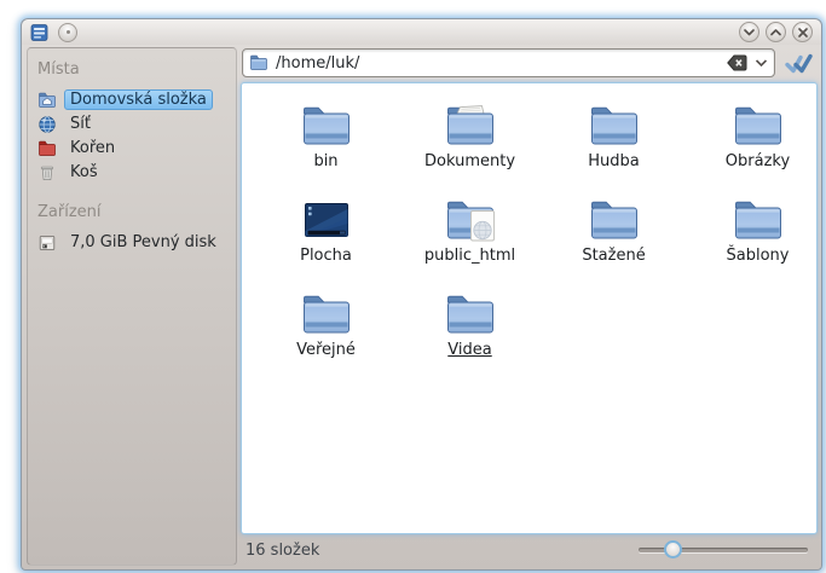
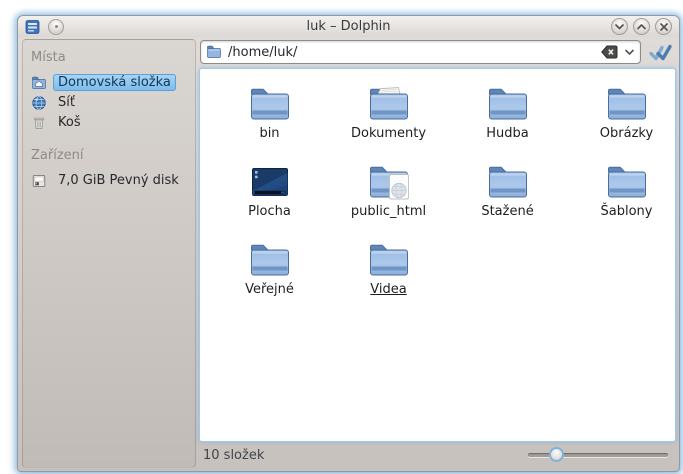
+ luk – Dolphin
  Místa
  Domovská složka
  Síť
- Kořen
  Koš
  Zařízení
  7,0 GiB Pevný disk
  /home/luk/
  bin
  Dokumenty
  Hudba
  Obrázky
  Plocha
  public_html
  Stažené
  Šablony
  Veřejné
  Videa
- 16 složek
+ 10 složek
